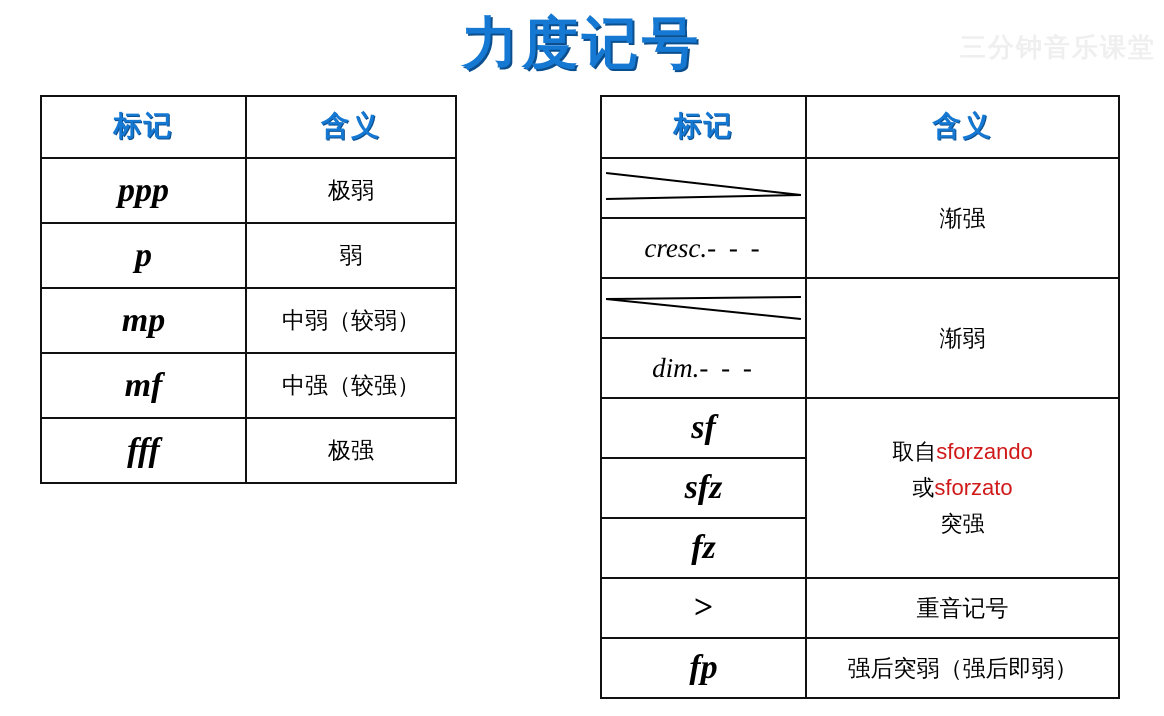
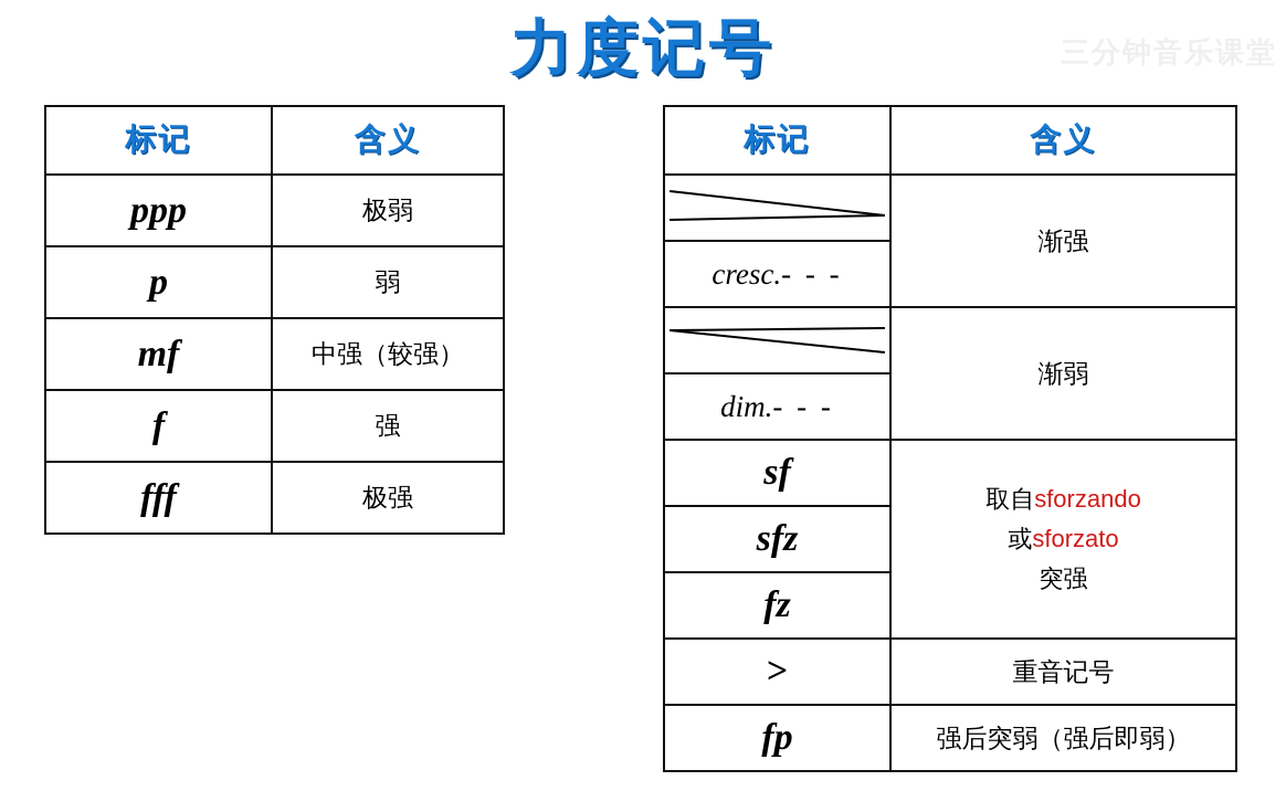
  力度记号
  标记	含义
  ppp	极弱
  p	弱
- mp	中弱（较弱）
  mf	中强（较强）
+ f	强
  fff	极强
  标记	含义
  	渐强
  cresc.- - -
  	渐弱
  dim.- - -
  sf	取自sforzando 或sforzato 突强
  sfz
  fz
  >	重音记号
  fp	强后突弱（强后即弱）
